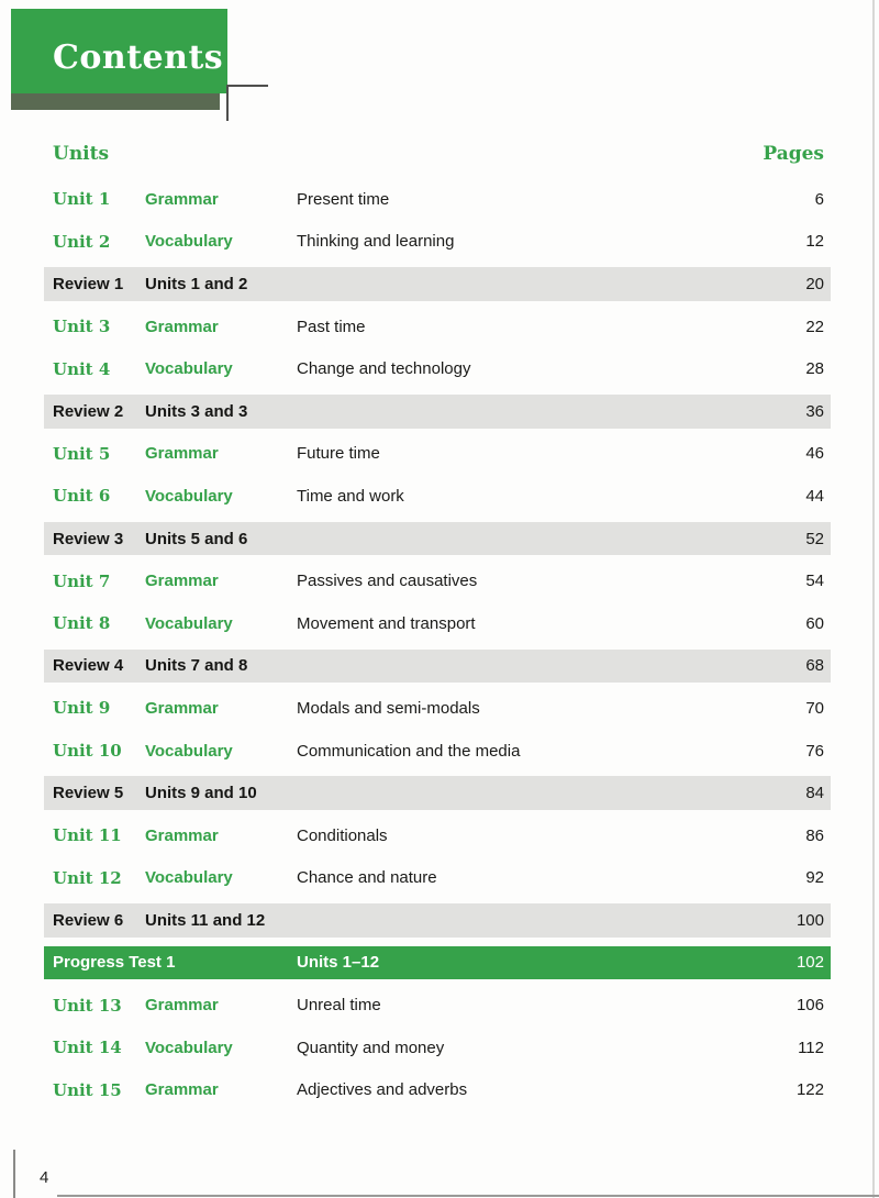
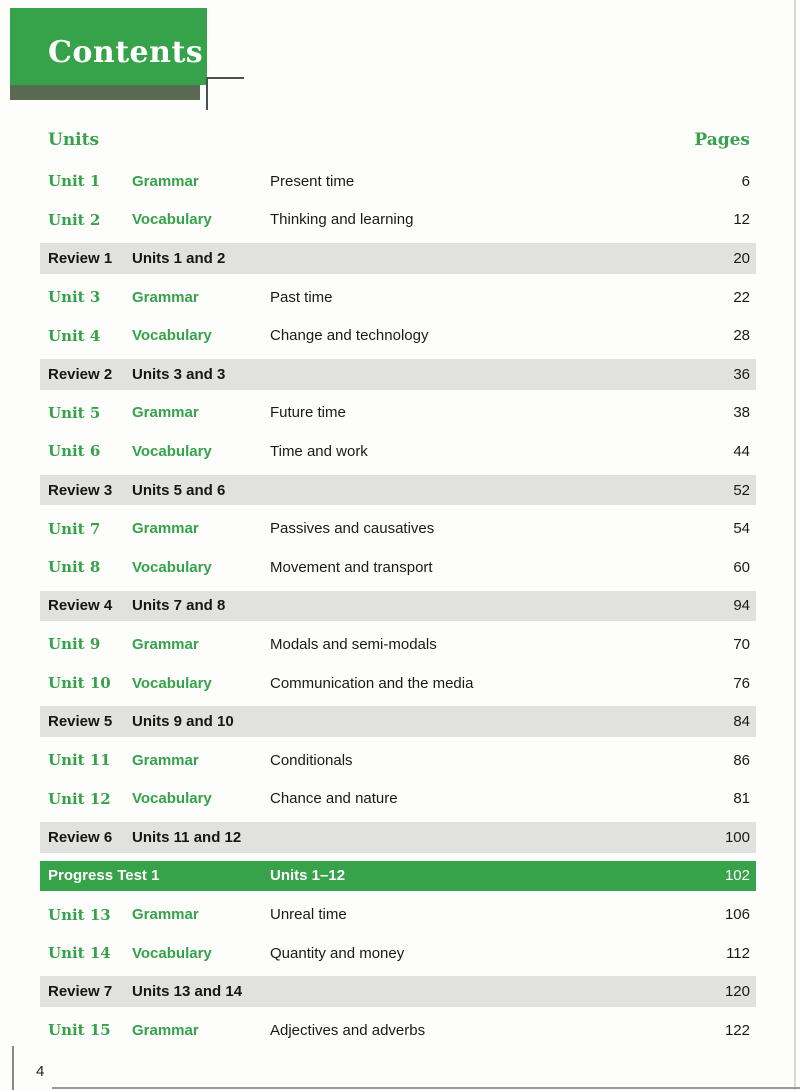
  Contents
  Units
  Pages
  Unit 1
  Grammar
  Present time
  6
  Unit 2
  Vocabulary
  Thinking and learning
  12
  Review 1
  Units 1 and 2
  20
  Unit 3
  Grammar
  Past time
  22
  Unit 4
  Vocabulary
  Change and technology
  28
  Review 2
  Units 3 and 3
  36
  Unit 5
  Grammar
  Future time
- 46
+ 38
  Unit 6
  Vocabulary
  Time and work
  44
  Review 3
  Units 5 and 6
  52
  Unit 7
  Grammar
  Passives and causatives
  54
  Unit 8
  Vocabulary
  Movement and transport
  60
  Review 4
  Units 7 and 8
- 68
+ 94
  Unit 9
  Grammar
  Modals and semi-modals
  70
  Unit 10
  Vocabulary
  Communication and the media
  76
  Review 5
  Units 9 and 10
  84
  Unit 11
  Grammar
  Conditionals
  86
  Unit 12
  Vocabulary
  Chance and nature
- 92
+ 81
  Review 6
  Units 11 and 12
  100
  Progress Test 1
  Units 1–12
  102
  Unit 13
  Grammar
  Unreal time
  106
  Unit 14
  Vocabulary
  Quantity and money
  112
+ Review 7
+ Units 13 and 14
+ 120
  Unit 15
  Grammar
  Adjectives and adverbs
  122
  4
